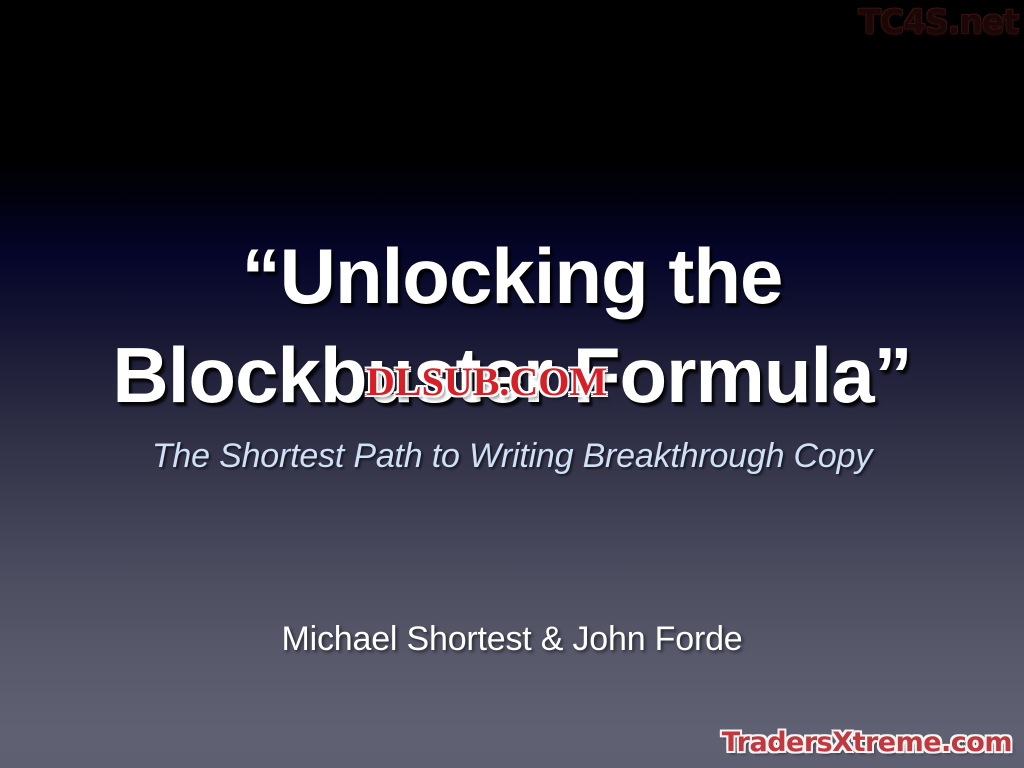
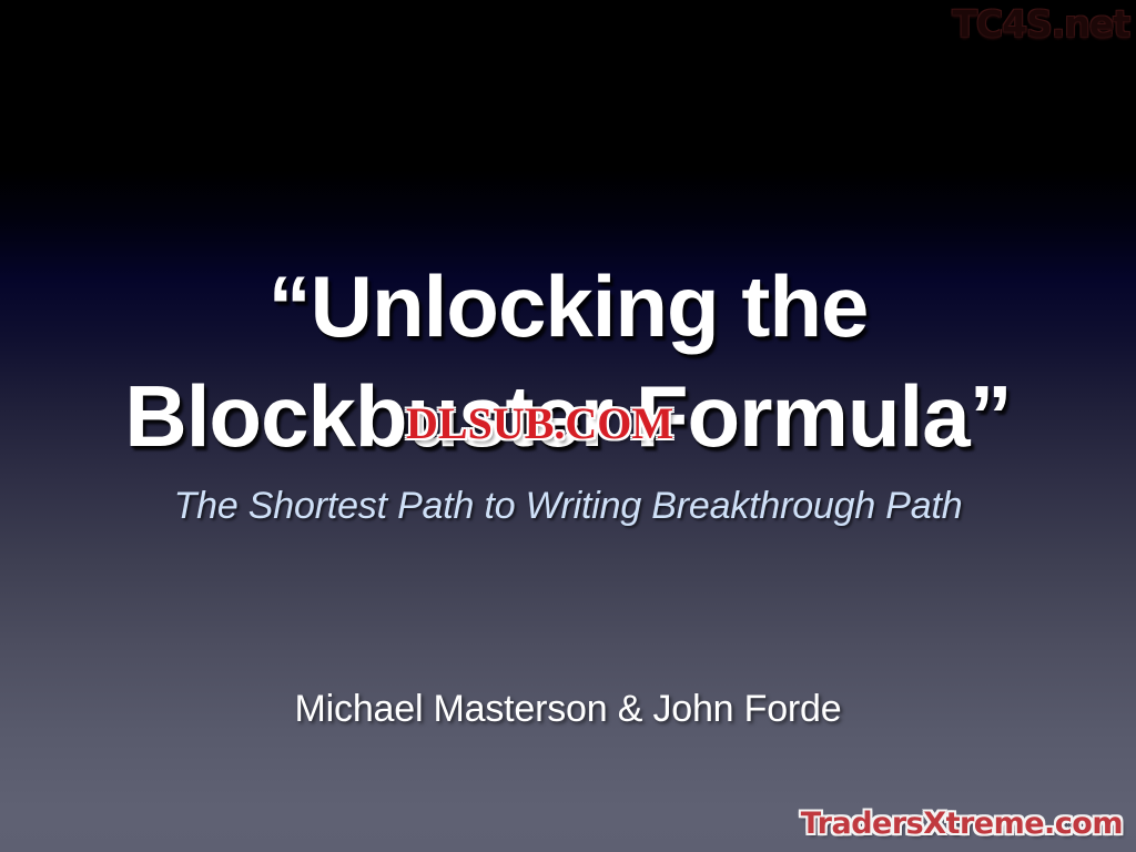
  “Unlocking the
  Blockbuster Formula”
- The Shortest Path to Writing Breakthrough Copy
+ The Shortest Path to Writing Breakthrough Path
- Michael Shortest & John Forde
+ Michael Masterson & John Forde
  TC4S.net
  DLSUB.COM
  TradersXtreme.com
